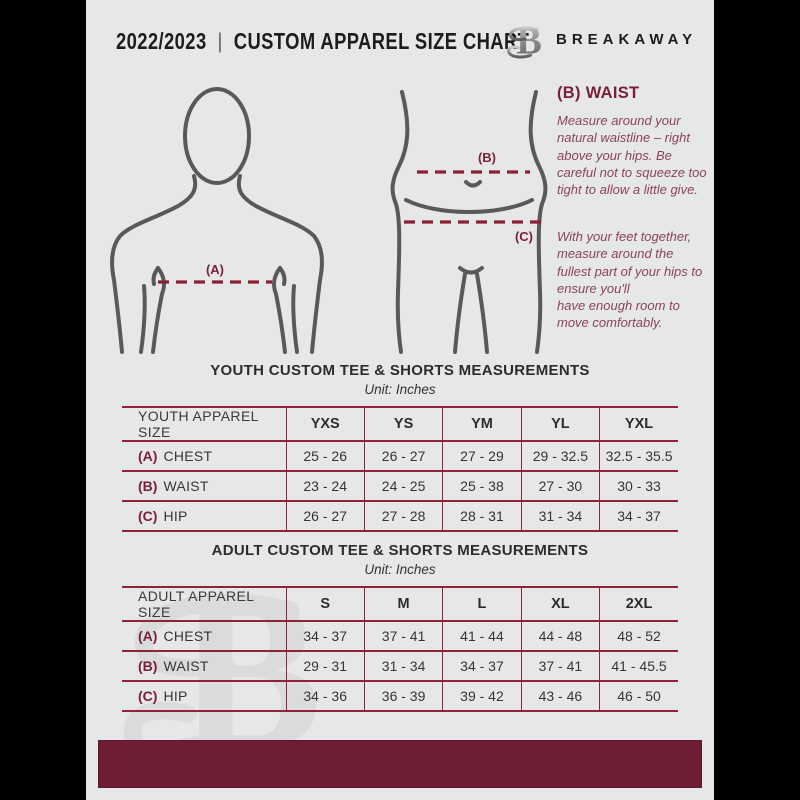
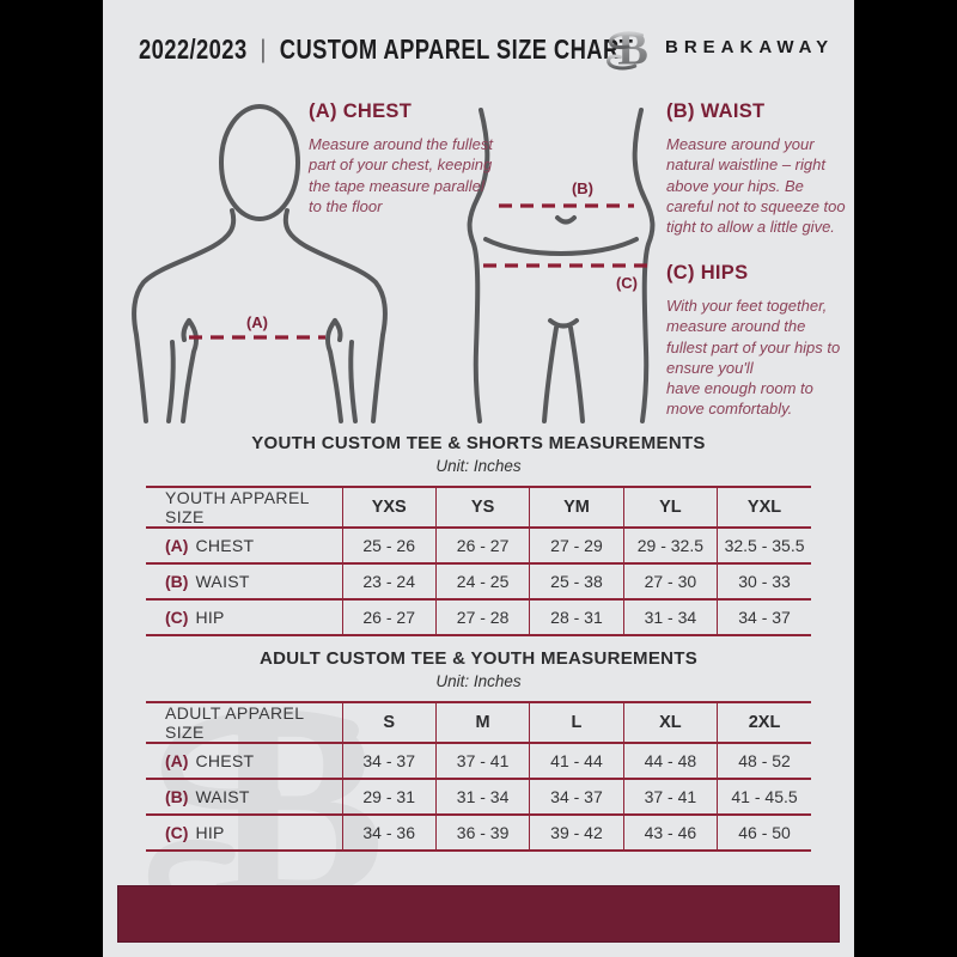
  2022/2023
  |
  CUSTOM APPAREL SIZE CHART
  B
  BREAKAWAY
  (A)
  (B)
  (C)
+ (A) CHEST
+ Measure around the fullest part of your chest, keeping the tape measure parallel to the floor
  (B) WAIST
  Measure around your natural waistline – right above your hips. Be careful not to squeeze too tight to allow a little give.
+ (C) HIPS
  With your feet together, measure around the fullest part of your hips to ensure you'll
  have enough room to move comfortably.
  B
  YOUTH CUSTOM TEE & SHORTS MEASUREMENTS
  Unit: Inches
  YOUTH APPAREL SIZE	YXS	YS	YM	YL	YXL
  (A) CHEST	25 - 26	26 - 27	27 - 29	29 - 32.5	32.5 - 35.5
  (B) WAIST	23 - 24	24 - 25	25 - 38	27 - 30	30 - 33
  (C) HIP	26 - 27	27 - 28	28 - 31	31 - 34	34 - 37
- ADULT CUSTOM TEE & SHORTS MEASUREMENTS
+ ADULT CUSTOM TEE & YOUTH MEASUREMENTS
  Unit: Inches
  ADULT APPAREL SIZE	S	M	L	XL	2XL
  (A) CHEST	34 - 37	37 - 41	41 - 44	44 - 48	48 - 52
  (B) WAIST	29 - 31	31 - 34	34 - 37	37 - 41	41 - 45.5
  (C) HIP	34 - 36	36 - 39	39 - 42	43 - 46	46 - 50
